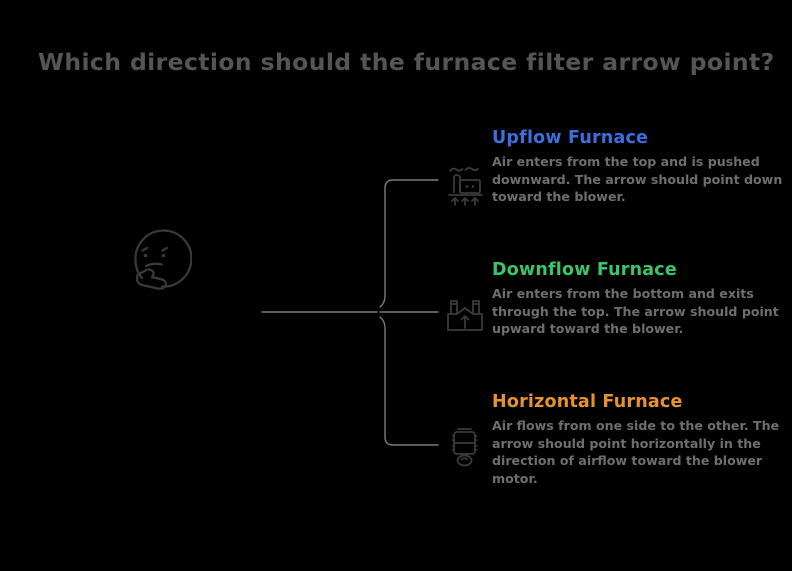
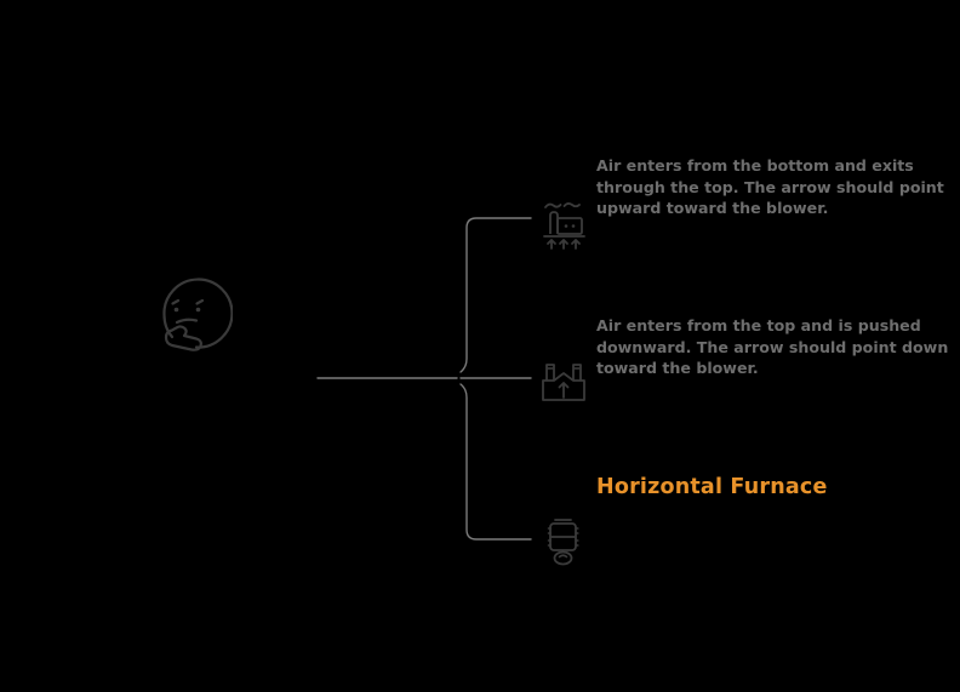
- Which direction should the furnace filter arrow point?
- Upflow Furnace
- Air enters from the top and is pushed downward. The arrow should point down toward the blower.
+ Air enters from the bottom and exits through the top. The arrow should point upward toward the blower.
- Downflow Furnace
- Air enters from the bottom and exits through the top. The arrow should point upward toward the blower.
+ Air enters from the top and is pushed downward. The arrow should point down toward the blower.
  Horizontal Furnace
- Air flows from one side to the other. The arrow should point horizontally in the direction of airflow toward the blower motor.
